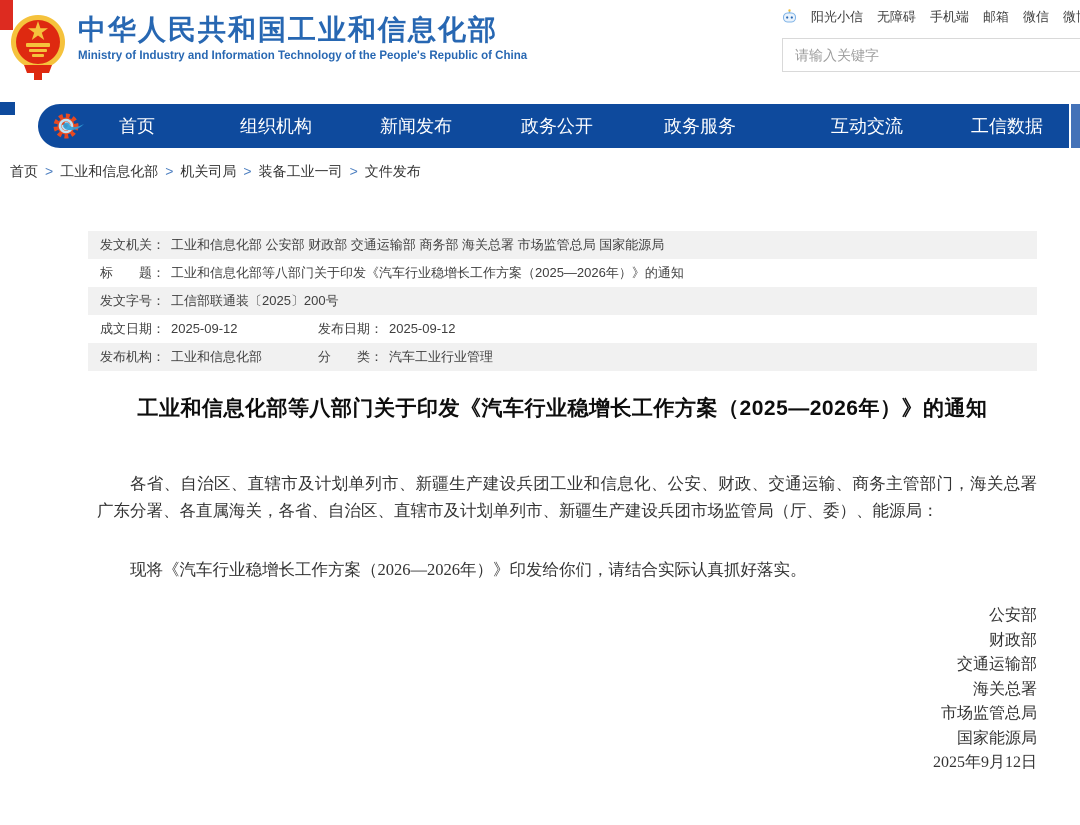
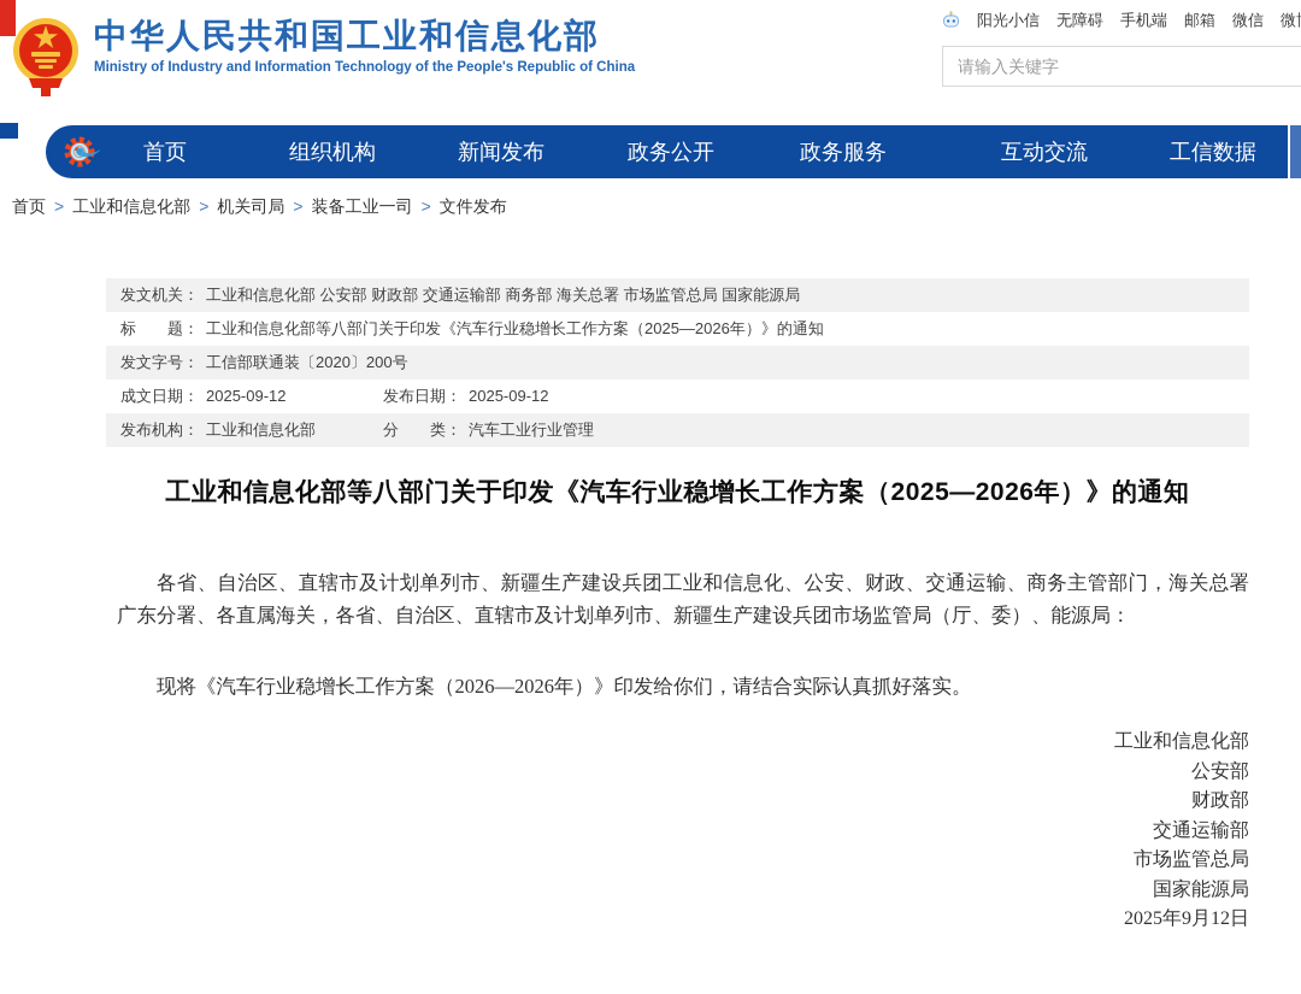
  中华人民共和国工业和信息化部
  Ministry of Industry and Information Technology of the People's Republic of China
  阳光小信
  无障碍
  手机端
  邮箱
  微信
  请输入关键字
  首页
  组织机构
  新闻发布
  政务公开
  政务服务
  互动交流
  工信数据
  首页 > 工业和信息化部 > 机关司局 > 装备工业一司 > 文件发布
  发文机关： 工业和信息化部 公安部 财政部 交通运输部 商务部 海关总署 市场监管总局 国家能源局
  标 题： 工业和信息化部等八部门关于印发《汽车行业稳增长工作方案（2025—2026年）》的通知
- 发文字号： 工信部联通装〔2025〕200号
+ 发文字号： 工信部联通装〔2020〕200号
  成文日期： 2025-09-12
  发布日期： 2025-09-12
  发布机构： 工业和信息化部
  分 类： 汽车工业行业管理
  工业和信息化部等八部门关于印发《汽车行业稳增长工作方案（2025—2026年）》的通知
  各省、自治区、直辖市及计划单列市、新疆生产建设兵团工业和信息化、公安、财政、交通运输、商务主管部门，海关总署广东分署、各直属海关，各省、自治区、直辖市及计划单列市、新疆生产建设兵团市场监管局（厅、委）、能源局：
  现将《汽车行业稳增长工作方案（2026—2026年）》印发给你们，请结合实际认真抓好落实。
+ 工业和信息化部
  公安部
  财政部
  交通运输部
- 海关总署
  市场监管总局
  国家能源局
  2025年9月12日
